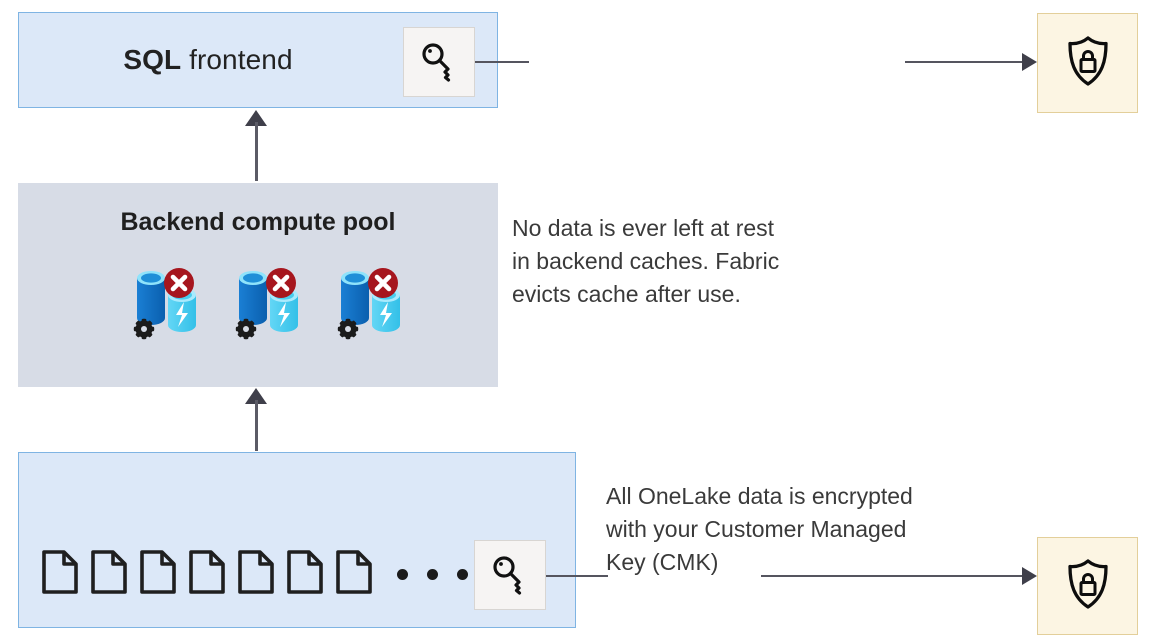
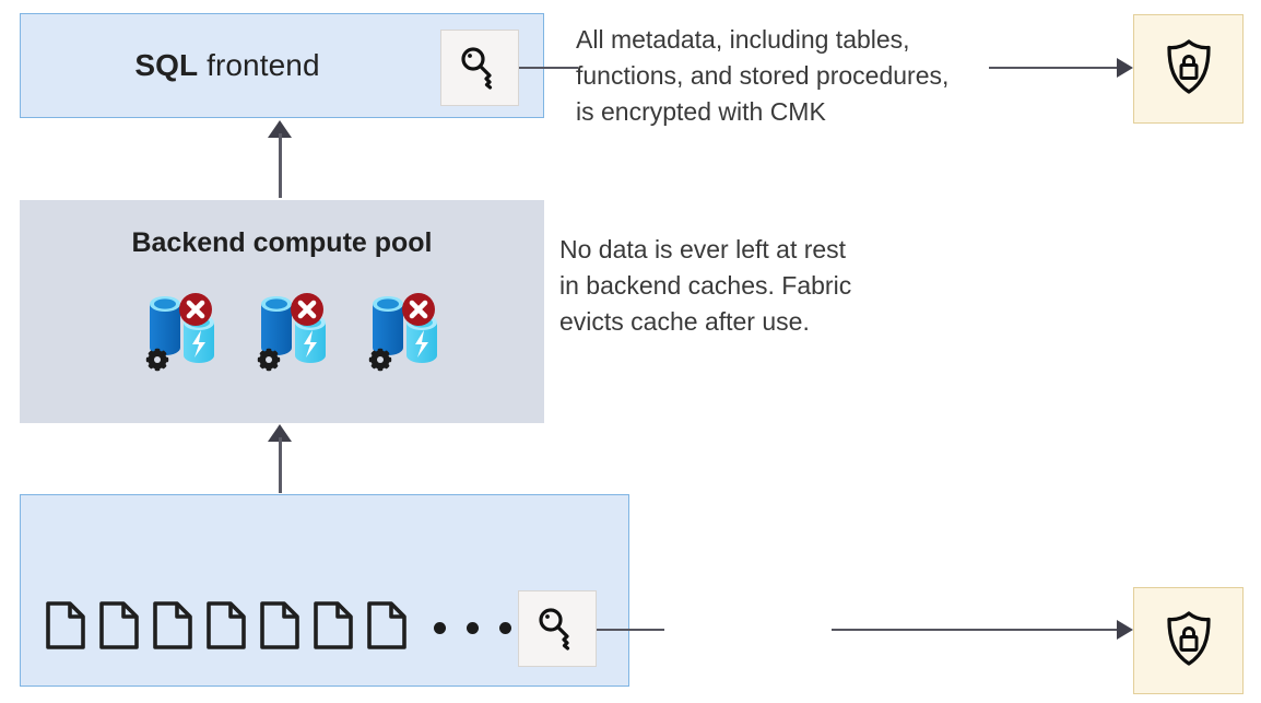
  SQL frontend
+ All metadata, including tables,
+ functions, and stored procedures,
+ is encrypted with CMK
  Backend compute pool
  No data is ever left at rest
  in backend caches. Fabric
  evicts cache after use.
- All OneLake data is encrypted
- with your Customer Managed
- Key (CMK)
